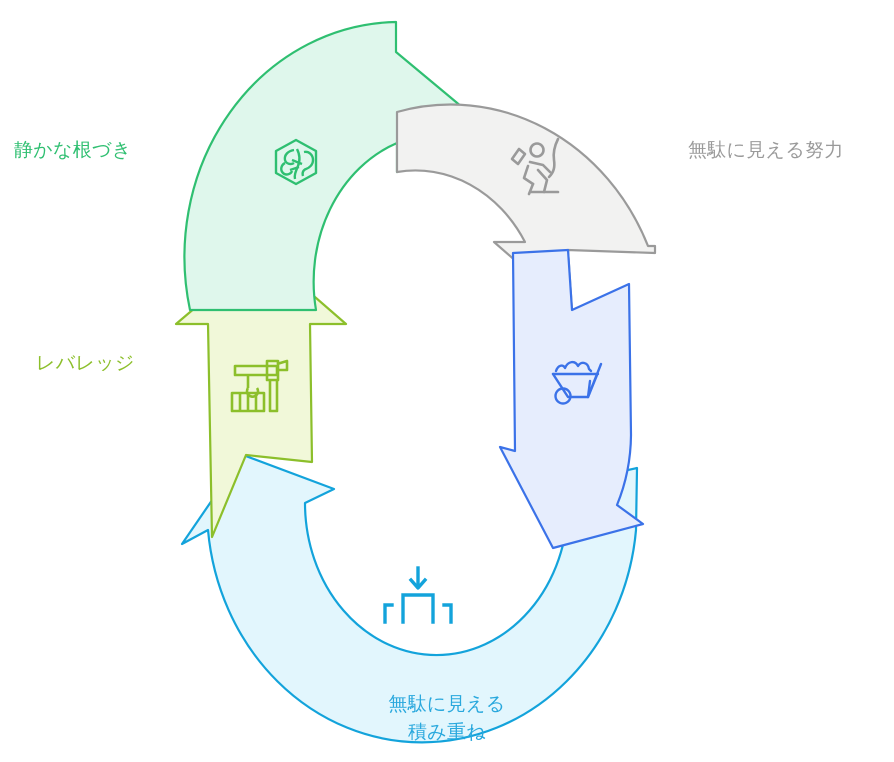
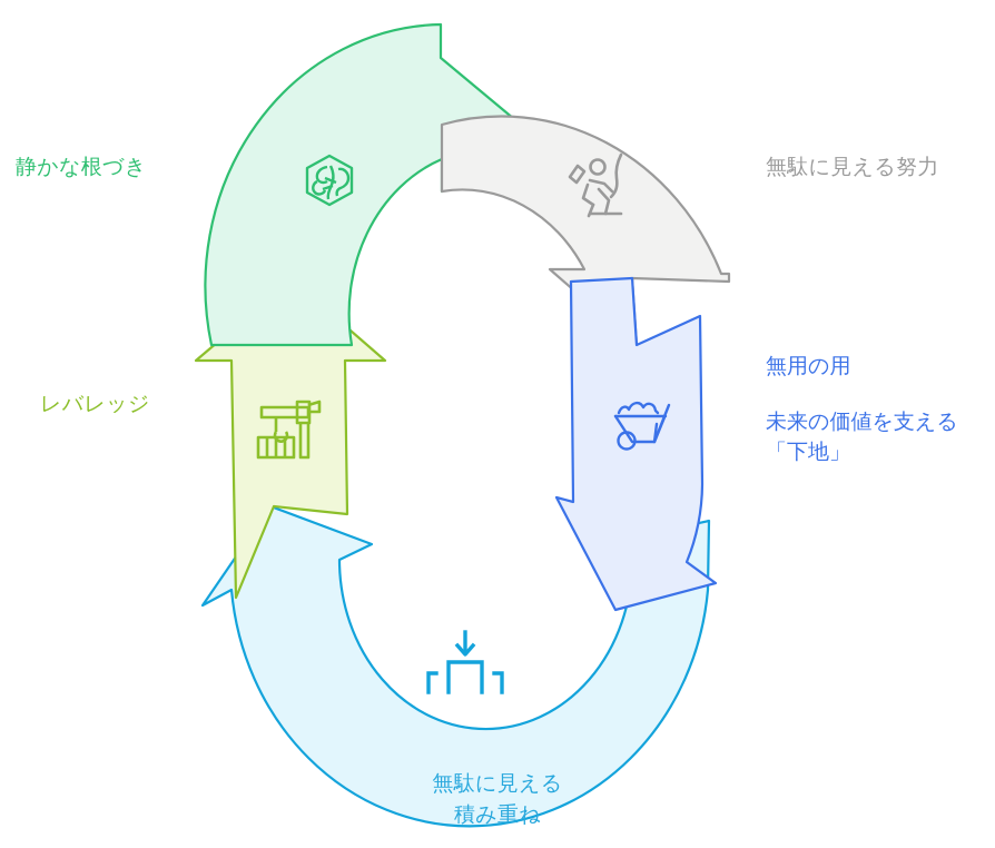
  静かな根づき
  レバレッジ
  無駄に見える努力
+ 無用の用
+ 未来の価値を支える
+ 「下地」
  無駄に見える
  積み重ね
